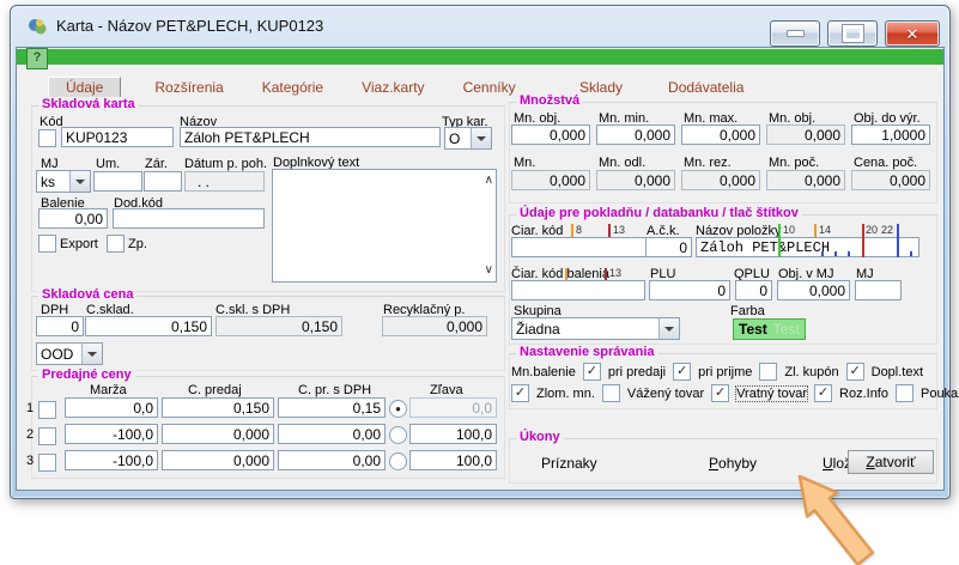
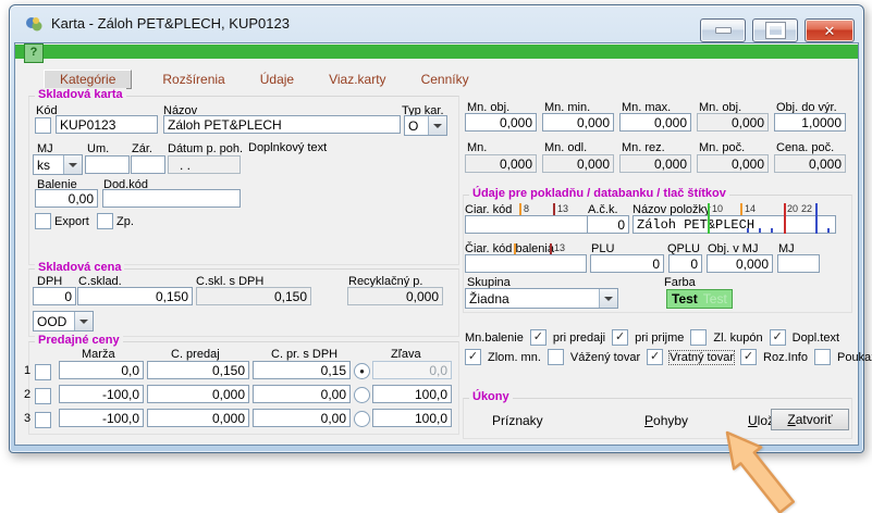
- Karta - Názov PET&PLECH, KUP0123
+ Karta - Záloh PET&PLECH, KUP0123
  ✕
  ?
- Údaje
+ Kategórie
  Rozšírenia
- Kategórie
+ Údaje
  Viaz.karty
  Cenníky
- Sklady
- Dodávatelia
  Skladová karta
  Kód
  KUP0123
  Názov
  Záloh PET&PLECH
  Typ kar.
  O
  MJ
  ks
  Um.
  Zár.
  Dátum p. poh.
  . .
  Doplnkový text
- ∧
- ∨
  Balenie
  0,00
  Dod.kód
  Export
  Zp.
  Skladová cena
  DPH
  0
  C.sklad.
  0,150
  C.skl. s DPH
  0,150
  Recyklačný p.
  0,000
  OOD
  Predajné ceny
  Marža
  C. predaj
  C. pr. s DPH
  Zľava
  1
  0,0
  0,150
  0,15
  ●
  0,0
  2
  -100,0
  0,000
  0,00
  100,0
  3
  -100,0
  0,000
  0,00
  100,0
- Množstvá
  Mn. obj.
  Mn. min.
  Mn. max.
  Mn. obj.
  Obj. do výr.
  0,000
  0,000
  0,000
  0,000
  1,0000
  Mn.
  Mn. odl.
  Mn. rez.
  Mn. poč.
  Cena. poč.
  0,000
  0,000
  0,000
  0,000
  0,000
  Údaje pre pokladňu / databanku / tlač štítkov
  Ciar. kód
  8
  13
  A.č.k.
  0
  Názov položk
  Záloh PET&PLECH
  10
  14
  20
  22
  Čiar. kód baleni
  13
  PLU
  0
  QPLU
  0
  Obj. v MJ
  0,000
  MJ
  Skupina
  Žiadna
  Farba
  Test
  Test
- Nastavenie správania
  Mn.balenie
  ✓
  pri predaji
  ✓
  pri prijme
  Zl. kupón
  ✓
  Dopl.text
  ✓
  Zlom. mn.
  Vážený tovar
  ✓
  Vratný tovar
  ✓
  Roz.Info
  Pouka
  Úkony
  Príznaky
  Pohyby
  Z
  atvoriť
